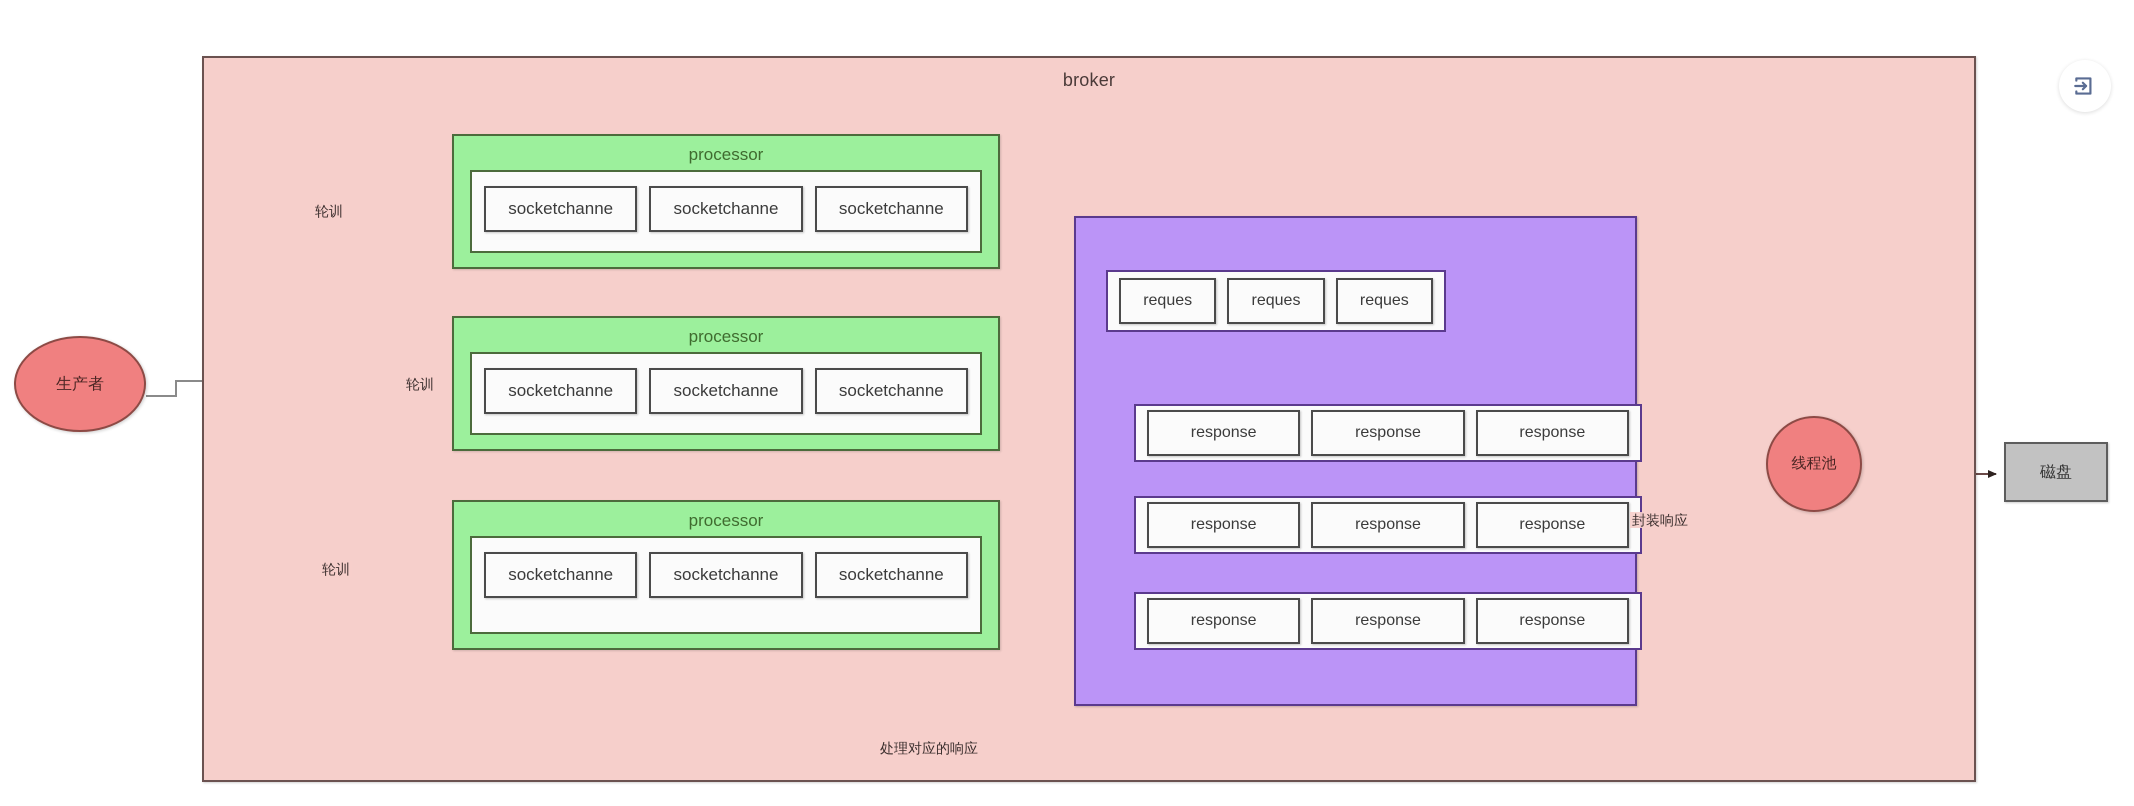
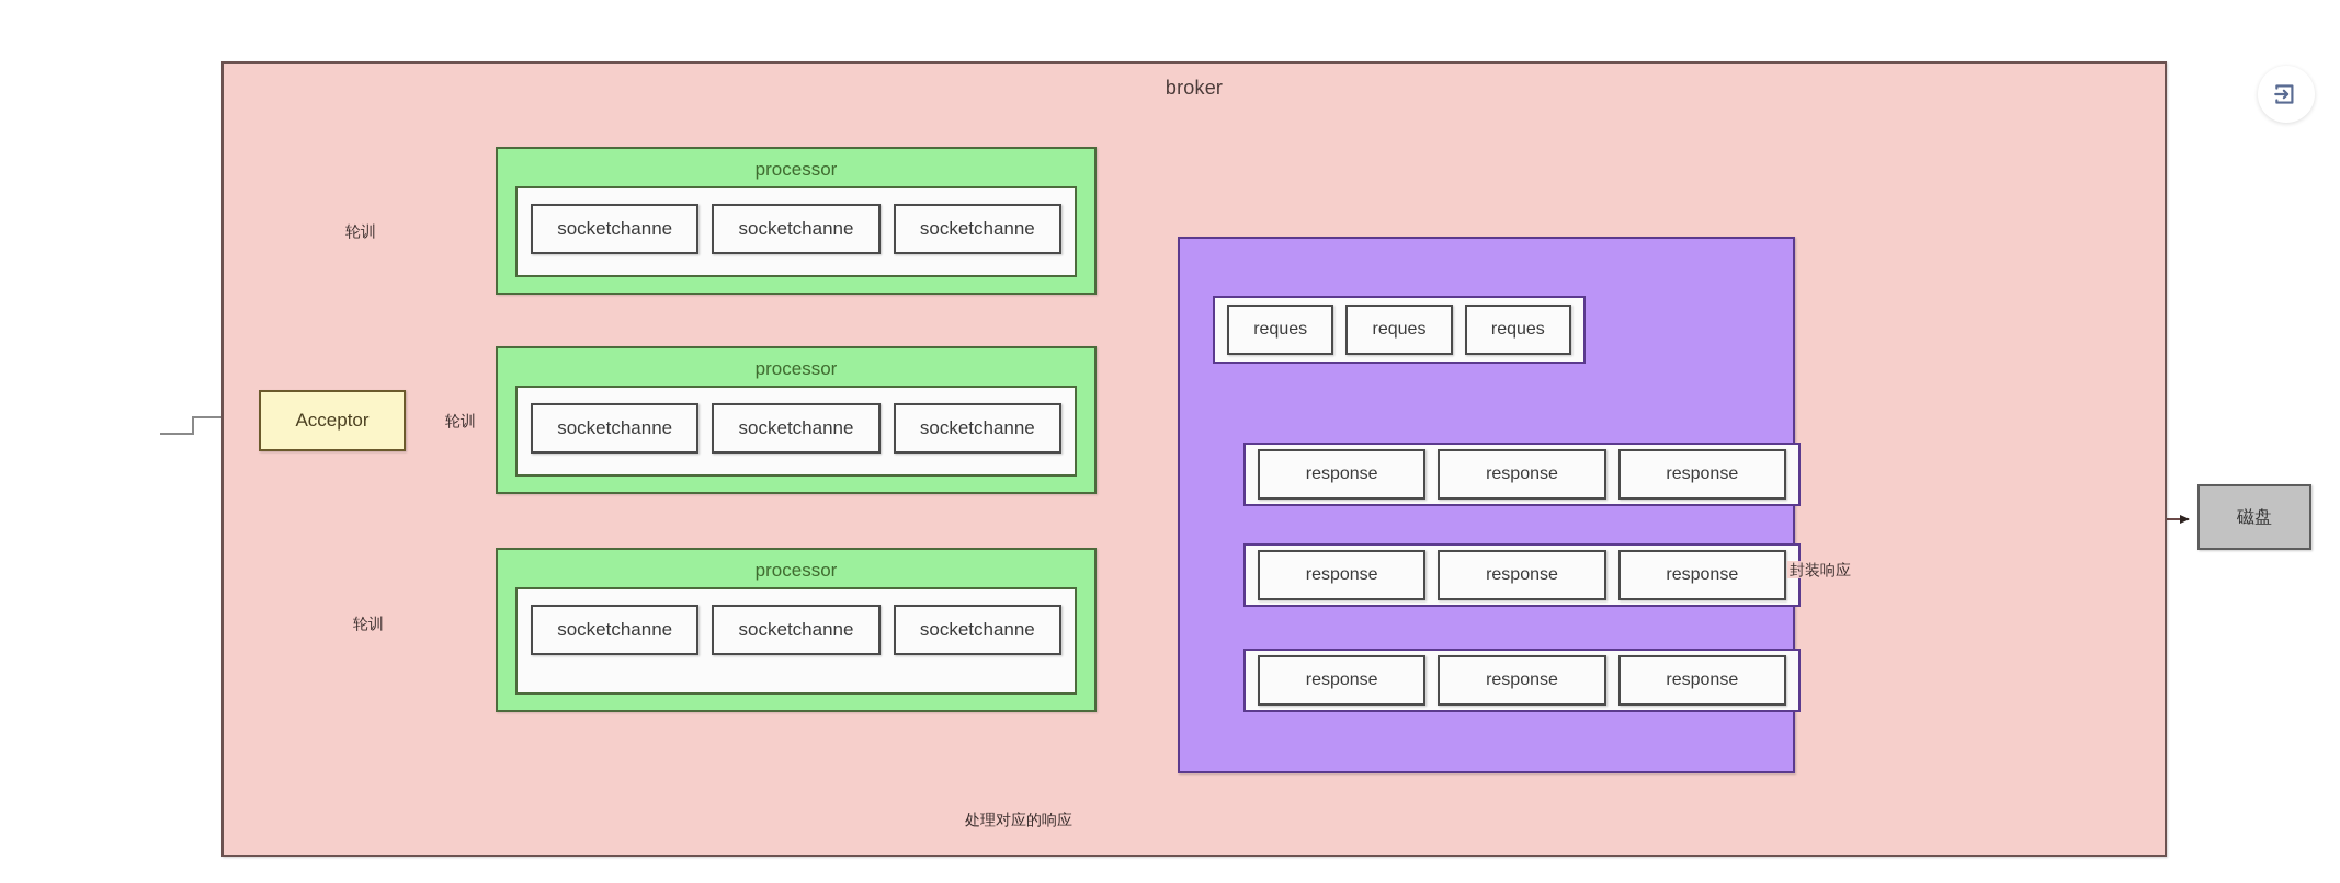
- 生产者
  broker
+ Acceptor
  processor
  socketchanne
  socketchanne
  socketchanne
  processor
  socketchanne
  socketchanne
  socketchanne
  processor
  socketchanne
  socketchanne
  socketchanne
  reques
  reques
  reques
  response
  response
  response
  response
  response
  response
  response
  response
  response
- 线程池
  磁盘
  轮训
  轮训
  轮训
  封装响应
  处理对应的响应
